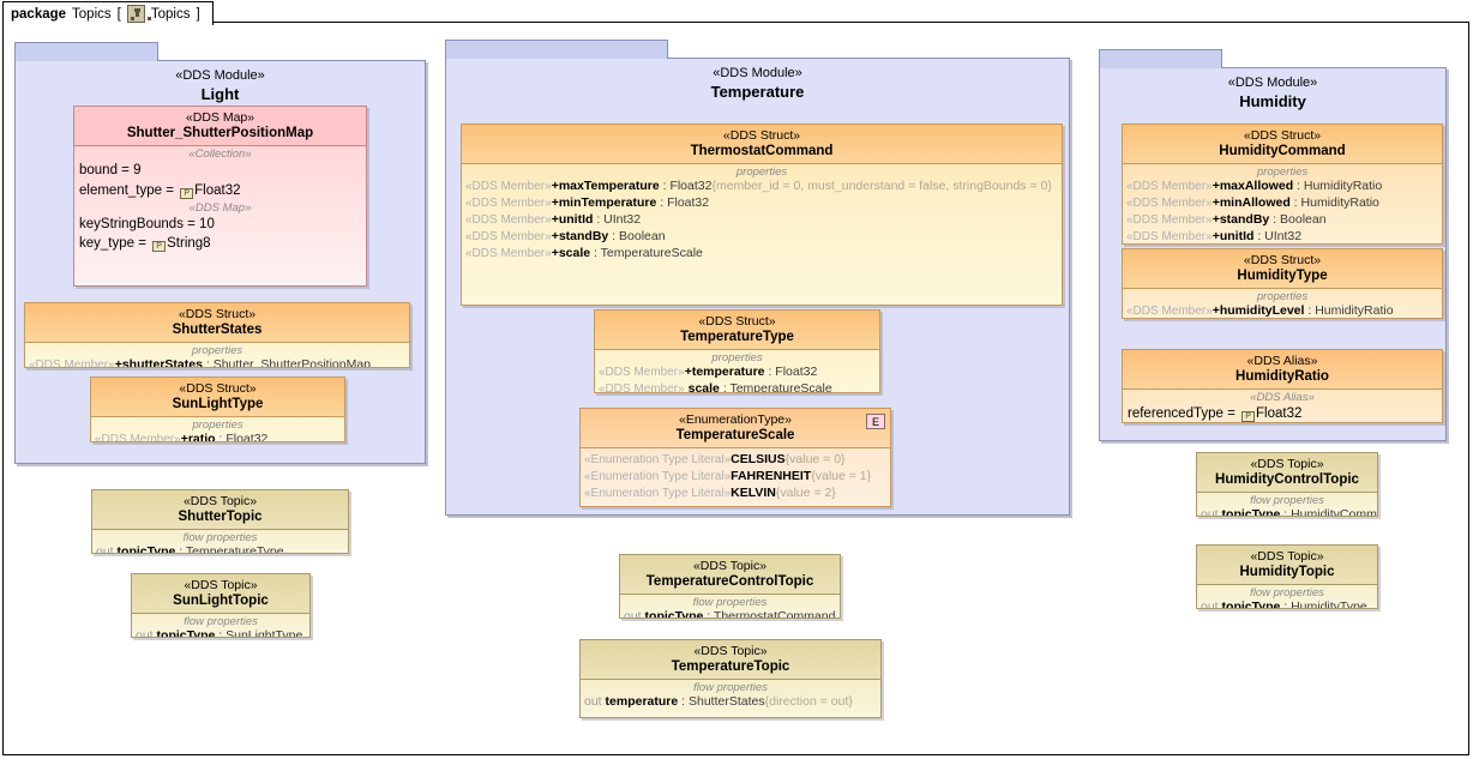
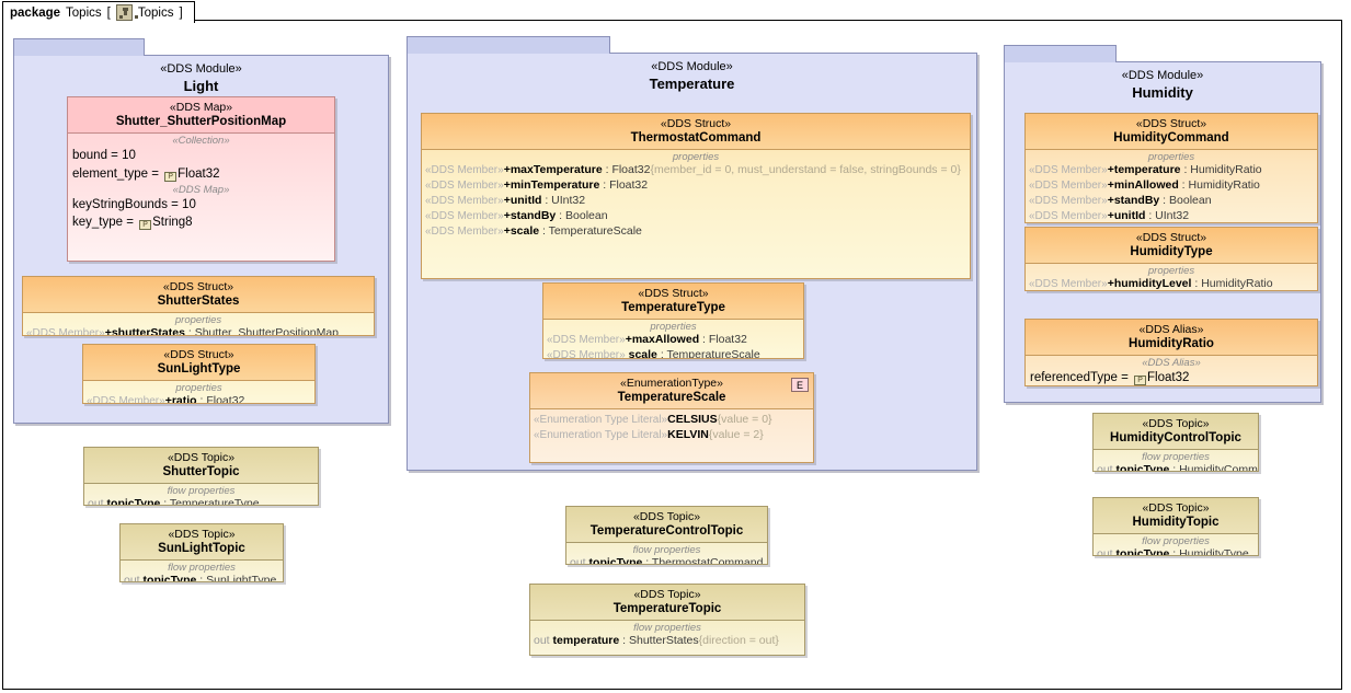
  package
  Topics
  [
  Topics
  ]
  «DDS Module»
  Light
  «DDS Map»
  Shutter_ShutterPositionMap
  «Collection»
- bound = 9
+ bound = 10
  element_type = Float32
  «DDS Map»
  keyStringBounds = 10
  key_type = String8
  «DDS Struct»
  ShutterStates
  properties
  «DDS Member»+shutterStates : Shutter_ShutterPositionMap
  «DDS Struct»
  SunLightType
  properties
  «DDS Member»+ratio : Float32
  «DDS Topic»
  ShutterTopic
  flow properties
  out topicType : TemperatureType
  «DDS Topic»
  SunLightTopic
  flow properties
  out topicType : SunLightType
  «DDS Module»
  Temperature
  «DDS Struct»
  ThermostatCommand
  properties
  «DDS Member»+maxTemperature : Float32{member_id = 0, must_understand = false, stringBounds = 0}
  «DDS Member»+minTemperature : Float32
  «DDS Member»+unitId : UInt32
  «DDS Member»+standBy : Boolean
  «DDS Member»+scale : TemperatureScale
  «DDS Struct»
  TemperatureType
  properties
- «DDS Member»+temperature : Float32
+ «DDS Member»+maxAllowed : Float32
  «DDS Member» scale : TemperatureScale
  E
  «EnumerationType»
  TemperatureScale
  «Enumeration Type Literal»CELSIUS{value = 0}
- «Enumeration Type Literal»FAHRENHEIT{value = 1}
  «Enumeration Type Literal»KELVIN{value = 2}
  «DDS Topic»
  TemperatureControlTopic
  flow properties
  out topicType : ThermostatCommand
  «DDS Topic»
  TemperatureTopic
  flow properties
  out temperature : ShutterStates{direction = out}
  «DDS Module»
  Humidity
  «DDS Struct»
  HumidityCommand
  properties
- «DDS Member»+maxAllowed : HumidityRatio
+ «DDS Member»+temperature : HumidityRatio
  «DDS Member»+minAllowed : HumidityRatio
  «DDS Member»+standBy : Boolean
  «DDS Member»+unitId : UInt32
  «DDS Struct»
  HumidityType
  properties
  «DDS Member»+humidityLevel : HumidityRatio
  «DDS Alias»
  HumidityRatio
  «DDS Alias»
  referencedType = Float32
  «DDS Topic»
  HumidityControlTopic
  flow properties
  out topicType : HumidityComm
  «DDS Topic»
  HumidityTopic
  flow properties
  out topicType : HumidityType
